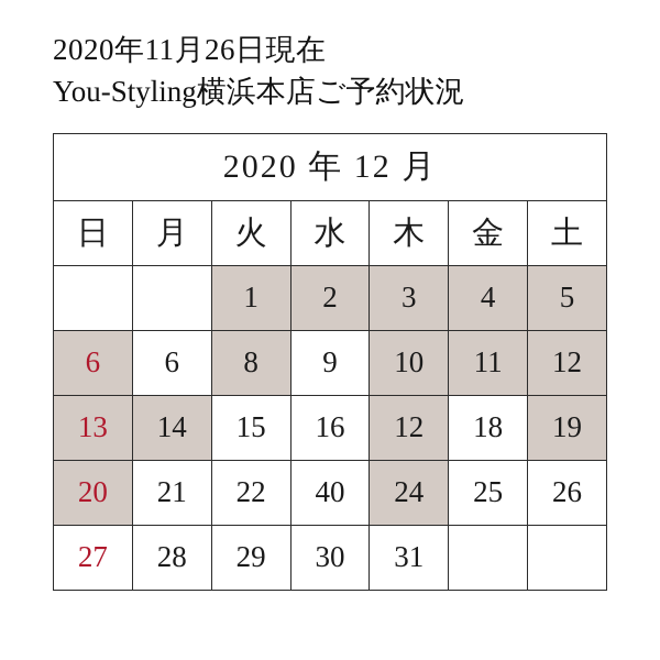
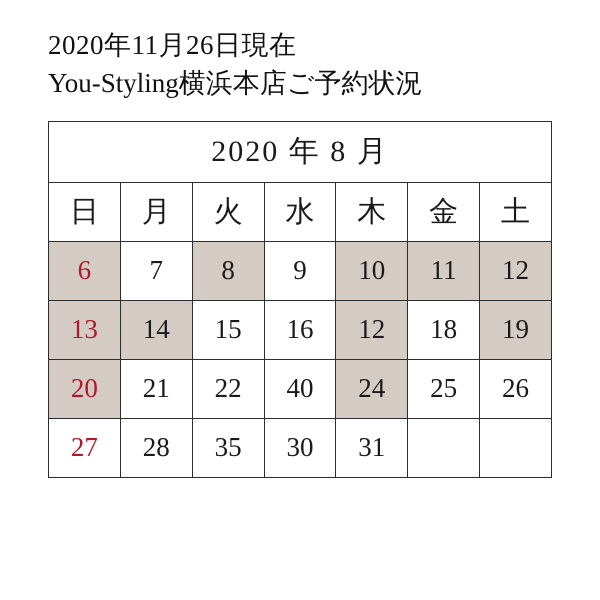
  2020年11月26日現在
  You-Styling横浜本店ご予約状況
- 2020 年 12 月
+ 2020 年 8 月
  日	月	火	水	木	金	土
- 		1	2	3	4	5
- 6	6	8	9	10	11	12
+ 6	7	8	9	10	11	12
  13	14	15	16	12	18	19
  20	21	22	40	24	25	26
- 27	28	29	30	31
+ 27	28	35	30	31
